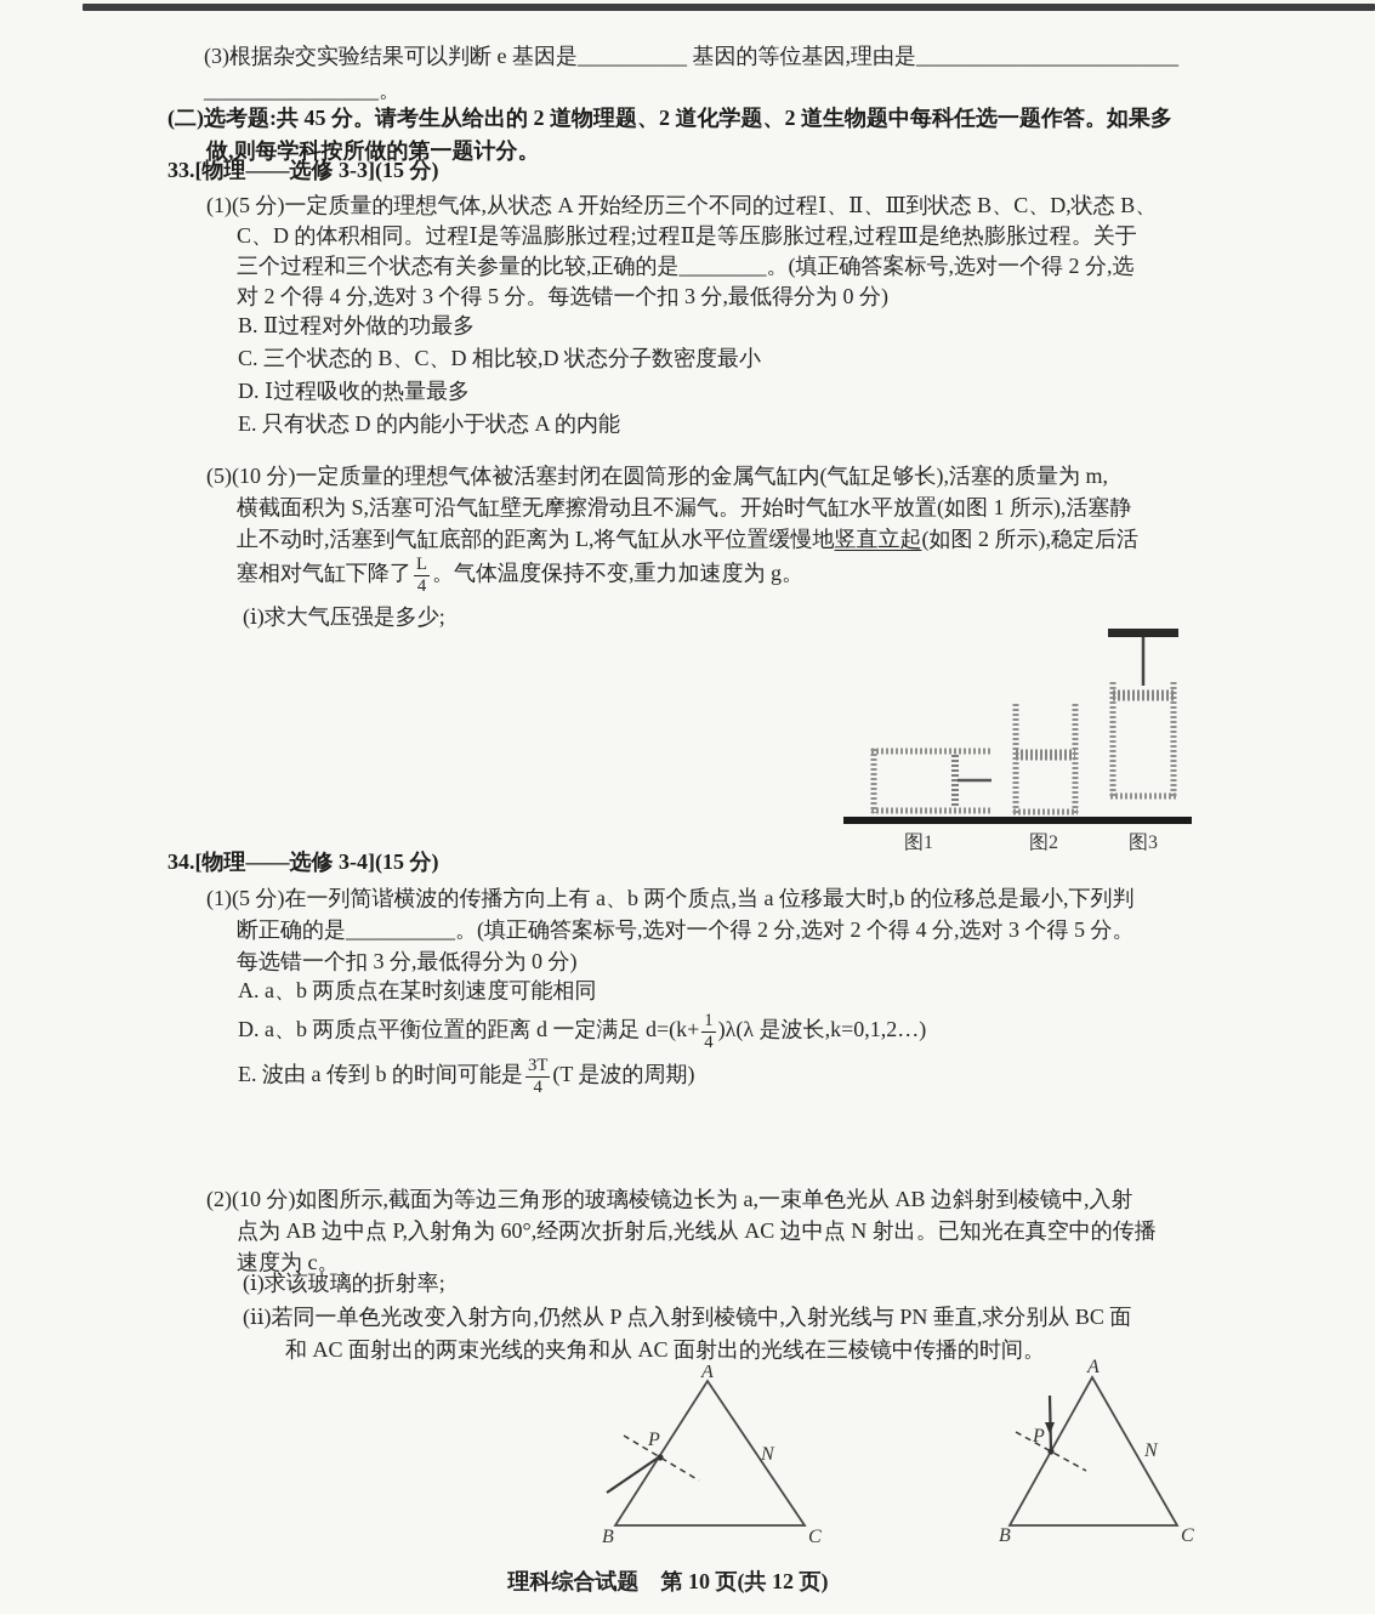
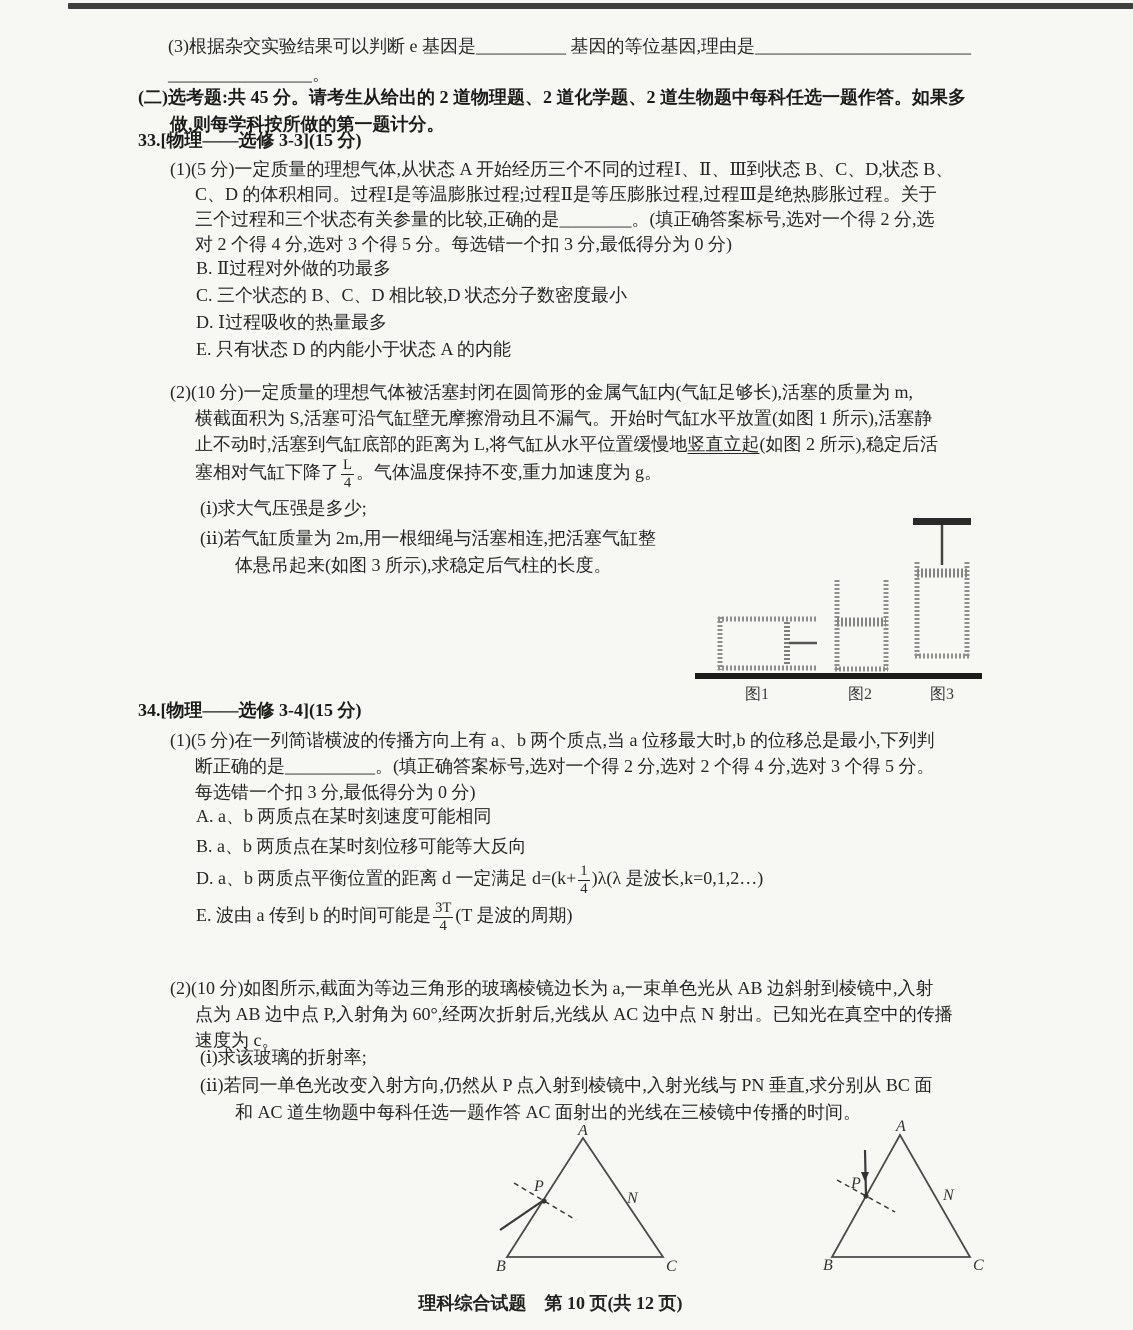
  (3)根据杂交实验结果可以判断 e 基因是__________ 基因的等位基因,理由是________________________
  ________________。
  (二)选考题:共 45 分。请考生从给出的 2 道物理题、2 道化学题、2 道生物题中每科任选一题作答。如果多
  做,则每学科按所做的第一题计分。
  33.[物理——选修 3-3](15 分)
  (1)(5 分)一定质量的理想气体,从状态 A 开始经历三个不同的过程Ⅰ、Ⅱ、Ⅲ到状态 B、C、D,状态 B、
  C、D 的体积相同。过程Ⅰ是等温膨胀过程;过程Ⅱ是等压膨胀过程,过程Ⅲ是绝热膨胀过程。关于
  三个过程和三个状态有关参量的比较,正确的是________。(填正确答案标号,选对一个得 2 分,选
  对 2 个得 4 分,选对 3 个得 5 分。每选错一个扣 3 分,最低得分为 0 分)
  B. Ⅱ过程对外做的功最多
  C. 三个状态的 B、C、D 相比较,D 状态分子数密度最小
  D. Ⅰ过程吸收的热量最多
  E. 只有状态 D 的内能小于状态 A 的内能
- (5)(10 分)一定质量的理想气体被活塞封闭在圆筒形的金属气缸内(气缸足够长),活塞的质量为 m,
+ (2)(10 分)一定质量的理想气体被活塞封闭在圆筒形的金属气缸内(气缸足够长),活塞的质量为 m,
  横截面积为 S,活塞可沿气缸壁无摩擦滑动且不漏气。开始时气缸水平放置(如图 1 所示),活塞静
  止不动时,活塞到气缸底部的距离为 L,将气缸从水平位置缓慢地竖直立起(如图 2 所示),稳定后活
  塞相对气缸下降了
  L
  4
  。气体温度保持不变,重力加速度为 g。
  (ⅰ)求大气压强是多少;
+ (ⅱ)若气缸质量为 2m,用一根细绳与活塞相连,把活塞气缸整
+ 体悬吊起来(如图 3 所示),求稳定后气柱的长度。
  图1
  图2
  图3
  34.[物理——选修 3-4](15 分)
  (1)(5 分)在一列简谐横波的传播方向上有 a、b 两个质点,当 a 位移最大时,b 的位移总是最小,下列判
  断正确的是__________。(填正确答案标号,选对一个得 2 分,选对 2 个得 4 分,选对 3 个得 5 分。
  每选错一个扣 3 分,最低得分为 0 分)
  A. a、b 两质点在某时刻速度可能相同
+ B. a、b 两质点在某时刻位移可能等大反向
  D. a、b 两质点平衡位置的距离 d 一定满足 d=(k+
  1
  4
  )λ(λ 是波长,k=0,1,2…)
  E. 波由 a 传到 b 的时间可能是
  3T
  4
  (T 是波的周期)
  (2)(10 分)如图所示,截面为等边三角形的玻璃棱镜边长为 a,一束单色光从 AB 边斜射到棱镜中,入射
  点为 AB 边中点 P,入射角为 60°,经两次折射后,光线从 AC 边中点 N 射出。已知光在真空中的传播
  速度为 c。
  (ⅰ)求该玻璃的折射率;
  (ⅱ)若同一单色光改变入射方向,仍然从 P 点入射到棱镜中,入射光线与 PN 垂直,求分别从 BC 面
- 和 AC 面射出的两束光线的夹角和从 AC 面射出的光线在三棱镜中传播的时间。
+ 和 AC 道生物题中每科任选一题作答 AC 面射出的光线在三棱镜中传播的时间。
  A
  B
  C
  P
  N
  A
  B
  C
  P
  N
  理科综合试题 第 10 页(共 12 页)
